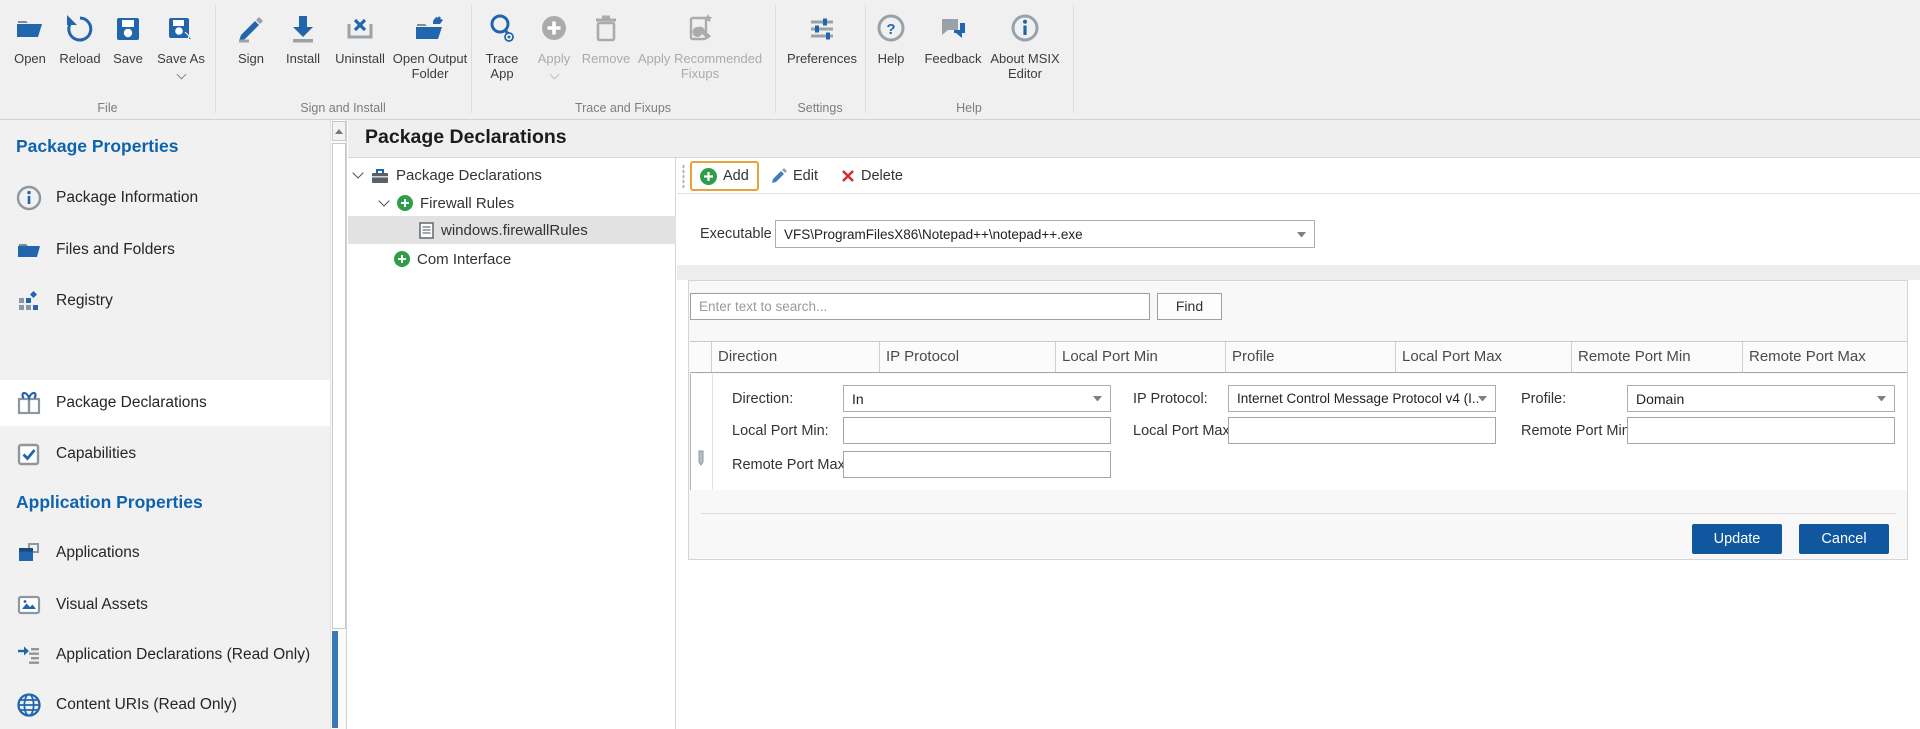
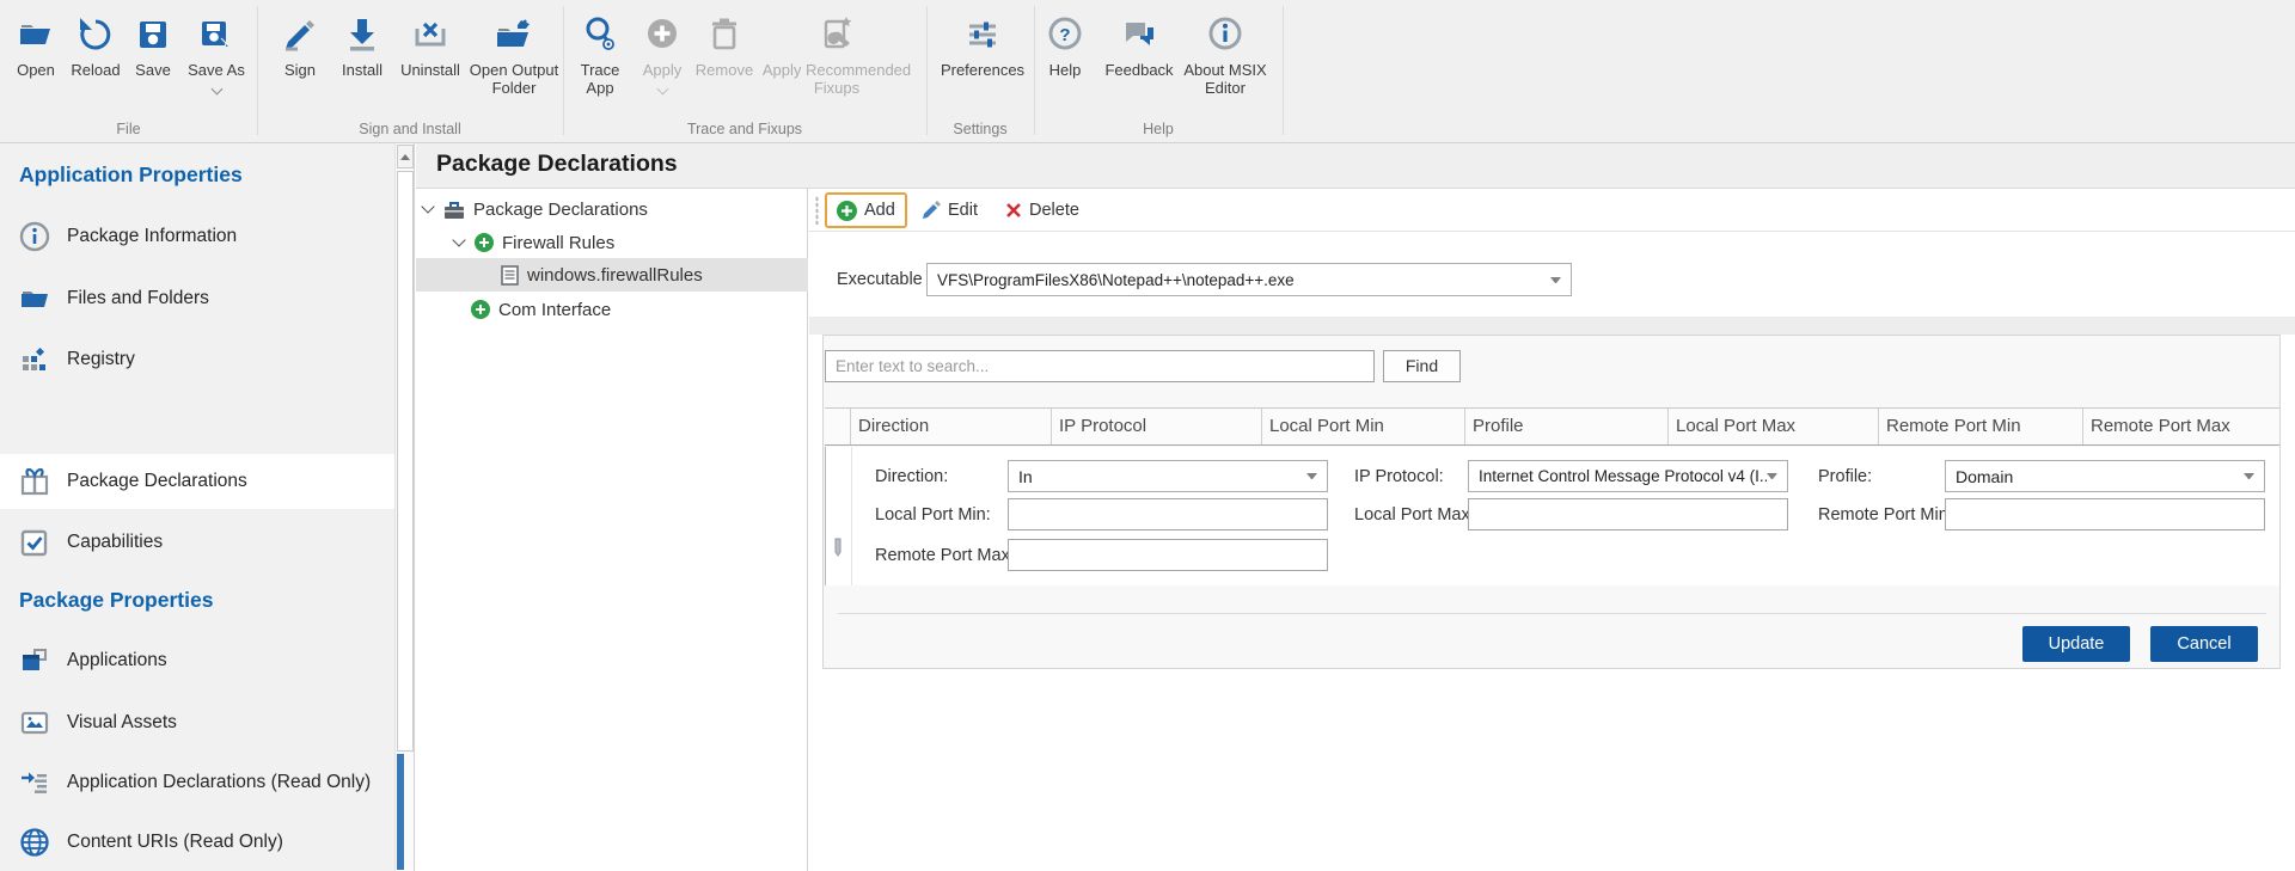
  Open
  Reload
  Save
  Save As
  Sign
  Install
  Uninstall
  Open Output Folder
  Trace App
  Apply
  Remove
  Apply Recommended Fixups
  Preferences
  ?
  Help
  Feedback
  About MSIX Editor
  File
  Sign and Install
  Trace and Fixups
  Settings
  Help
- Package Properties
+ Application Properties
  Package Information
  Files and Folders
  Registry
  Package Declarations
  Capabilities
- Application Properties
+ Package Properties
  Applications
  Visual Assets
  Application Declarations (Read Only)
  Content URIs (Read Only)
  Package Declarations
  Package Declarations
  Firewall Rules
  windows.firewallRules
  Com Interface
  Add
  Edit
  Delete
  Executable
  VFS\ProgramFilesX86\Notepad++\notepad++.exe
  Enter text to search...
  Find
  Direction
  IP Protocol
  Local Port Min
  Profile
  Local Port Max
  Remote Port Min
  Remote Port Max
  Direction:
  In
  IP Protocol:
  Internet Control Message Protocol v4 (I..
  Profile:
  Domain
  Local Port Min:
  Local Port Max
  Remote Port Min
  Remote Port Max
  Update
  Cancel
